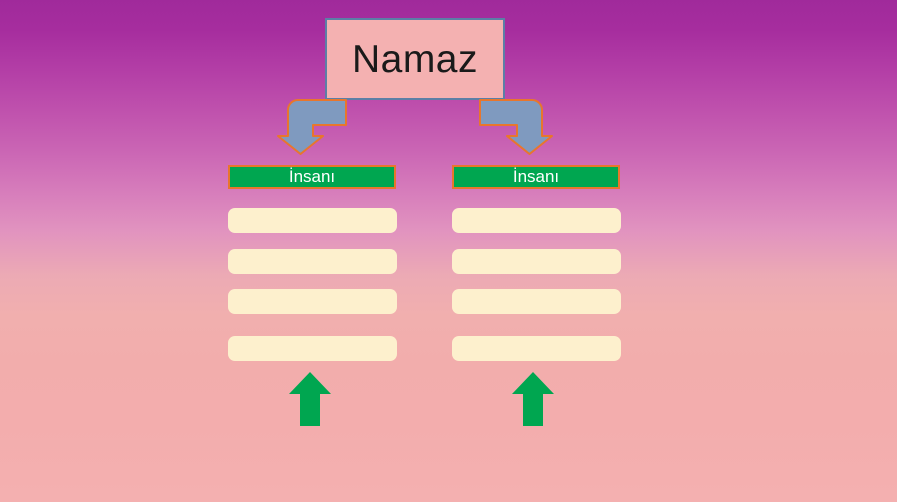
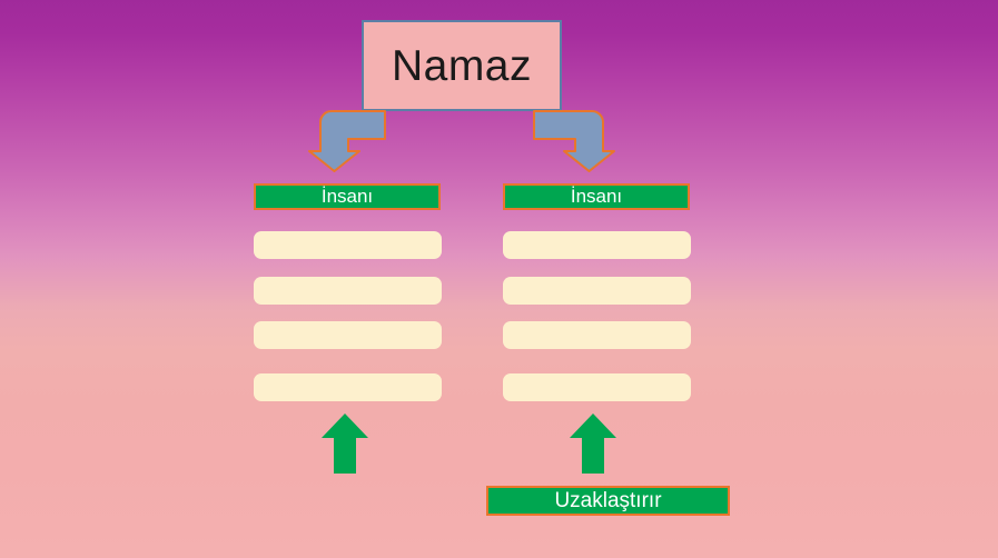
  Namaz
  İnsanı
  İnsanı
+ Uzaklaştırır
